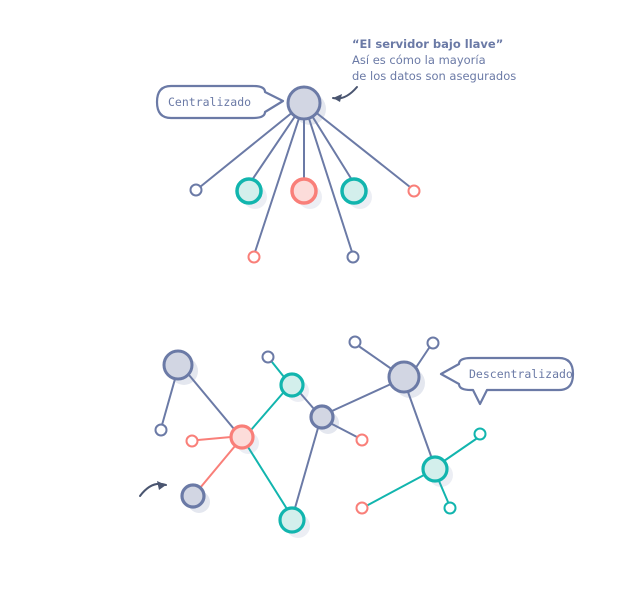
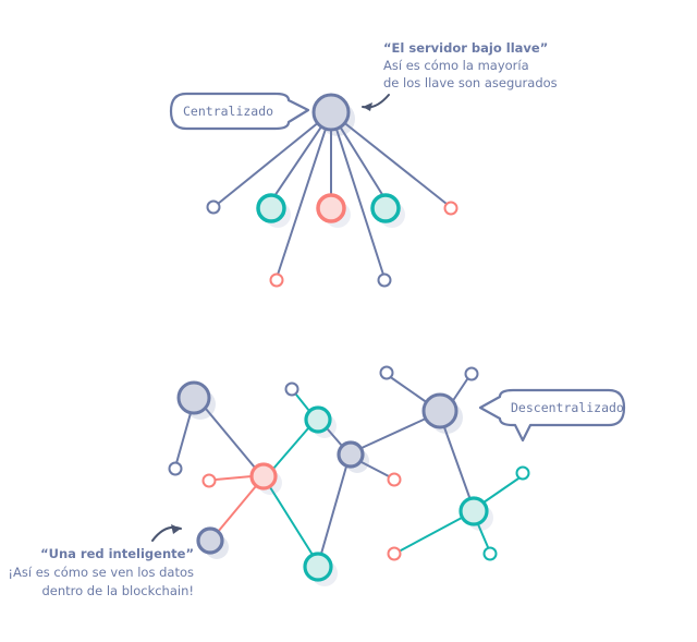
  Centralizado
  “El servidor bajo llave”
  Así es cómo la mayoría
- de los datos son asegurados
+ de los llave son asegurados
  Descentralizado
+ “Una red inteligente”
+ ¡Así es cómo se ven los datos
+ dentro de la blockchain!
